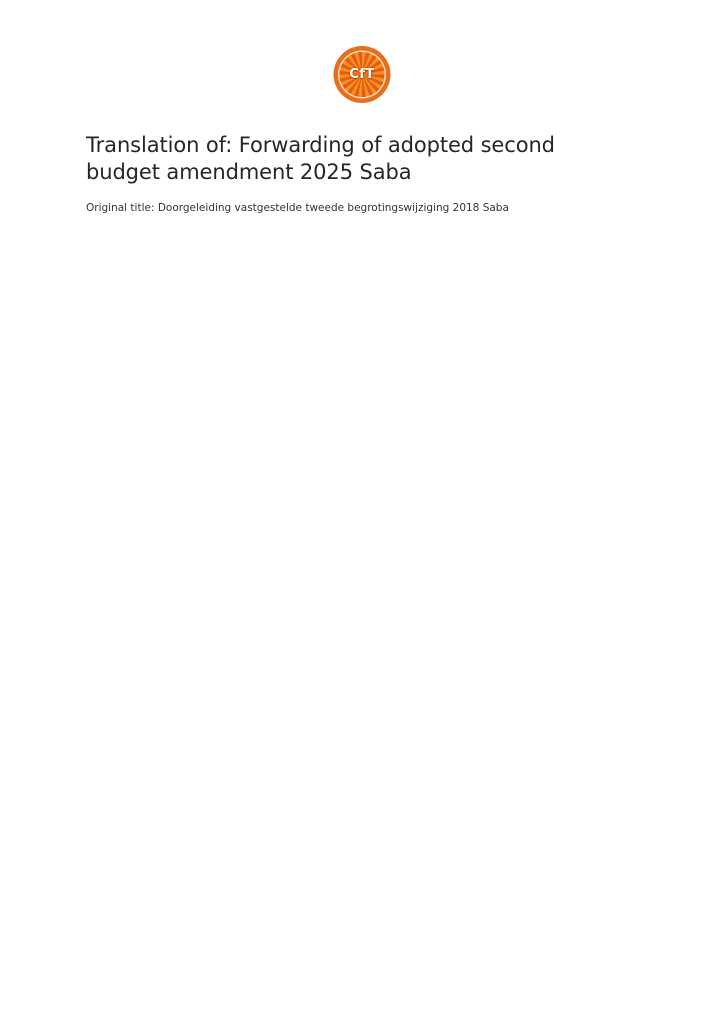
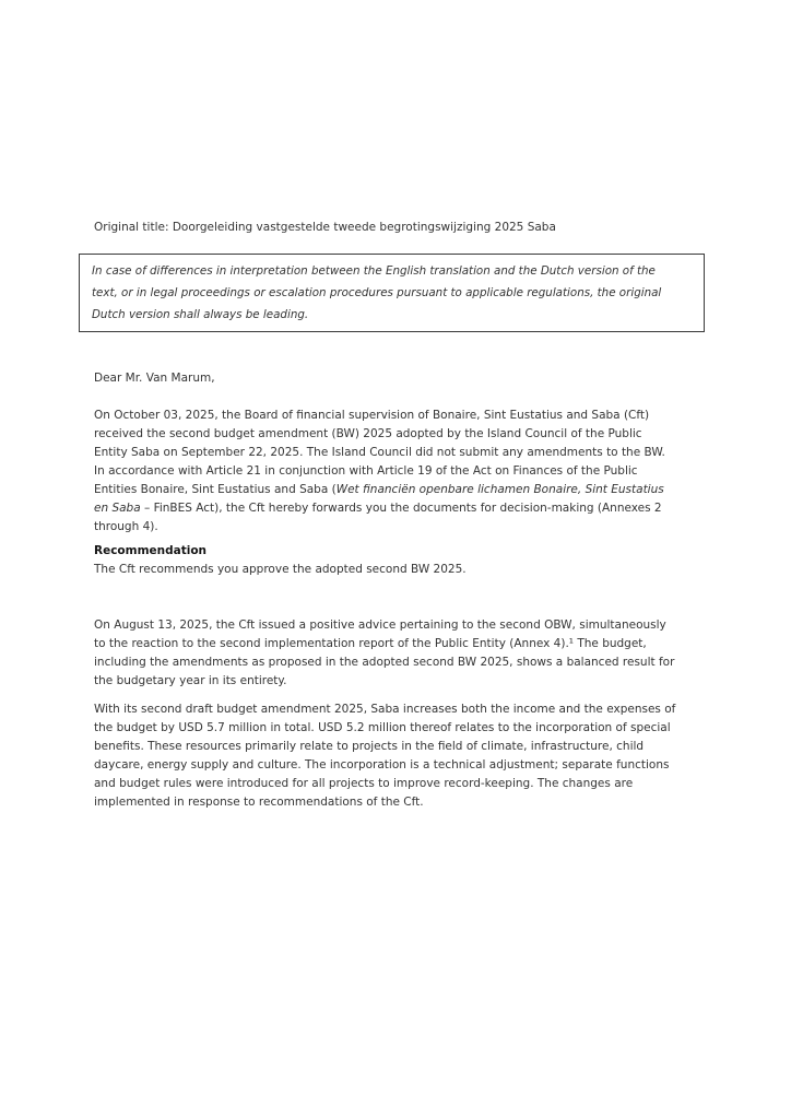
- CfT
- Translation of: Forwarding of adopted second
- budget amendment 2025 Saba
- Original title: Doorgeleiding vastgestelde tweede begrotingswijziging 2018 Saba
+ Original title: Doorgeleiding vastgestelde tweede begrotingswijziging 2025 Saba
+ In case of differences in interpretation between the English translation and the Dutch version of the
+ text, or in legal proceedings or escalation procedures pursuant to applicable regulations, the original
+ Dutch version shall always be leading.
+ Dear Mr. Van Marum,
+ On October 03, 2025, the Board of financial supervision of Bonaire, Sint Eustatius and Saba (Cft)
+ received the second budget amendment (BW) 2025 adopted by the Island Council of the Public
+ Entity Saba on September 22, 2025. The Island Council did not submit any amendments to the BW.
+ In accordance with Article 21 in conjunction with Article 19 of the Act on Finances of the Public
+ Entities Bonaire, Sint Eustatius and Saba (Wet financiën openbare lichamen Bonaire, Sint Eustatius
+ en Saba – FinBES Act), the Cft hereby forwards you the documents for decision-making (Annexes 2
+ through 4).
+ Recommendation
+ The Cft recommends you approve the adopted second BW 2025.
+ On August 13, 2025, the Cft issued a positive advice pertaining to the second OBW, simultaneously
+ to the reaction to the second implementation report of the Public Entity (Annex 4).¹ The budget,
+ including the amendments as proposed in the adopted second BW 2025, shows a balanced result for
+ the budgetary year in its entirety.
+ With its second draft budget amendment 2025, Saba increases both the income and the expenses of
+ the budget by USD 5.7 million in total. USD 5.2 million thereof relates to the incorporation of special
+ benefits. These resources primarily relate to projects in the field of climate, infrastructure, child
+ daycare, energy supply and culture. The incorporation is a technical adjustment; separate functions
+ and budget rules were introduced for all projects to improve record-keeping. The changes are
+ implemented in response to recommendations of the Cft.
